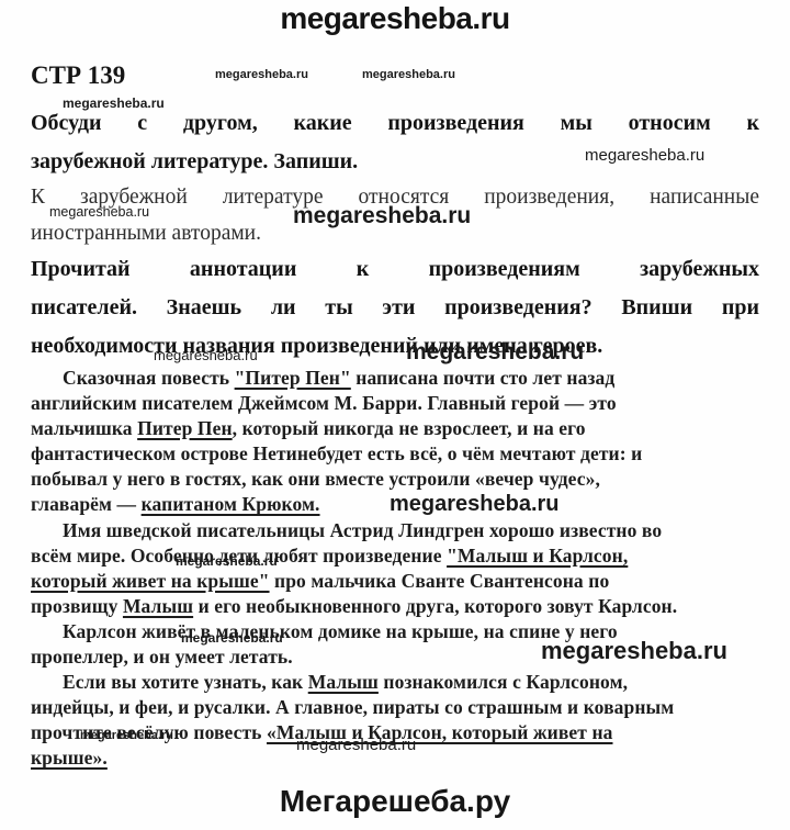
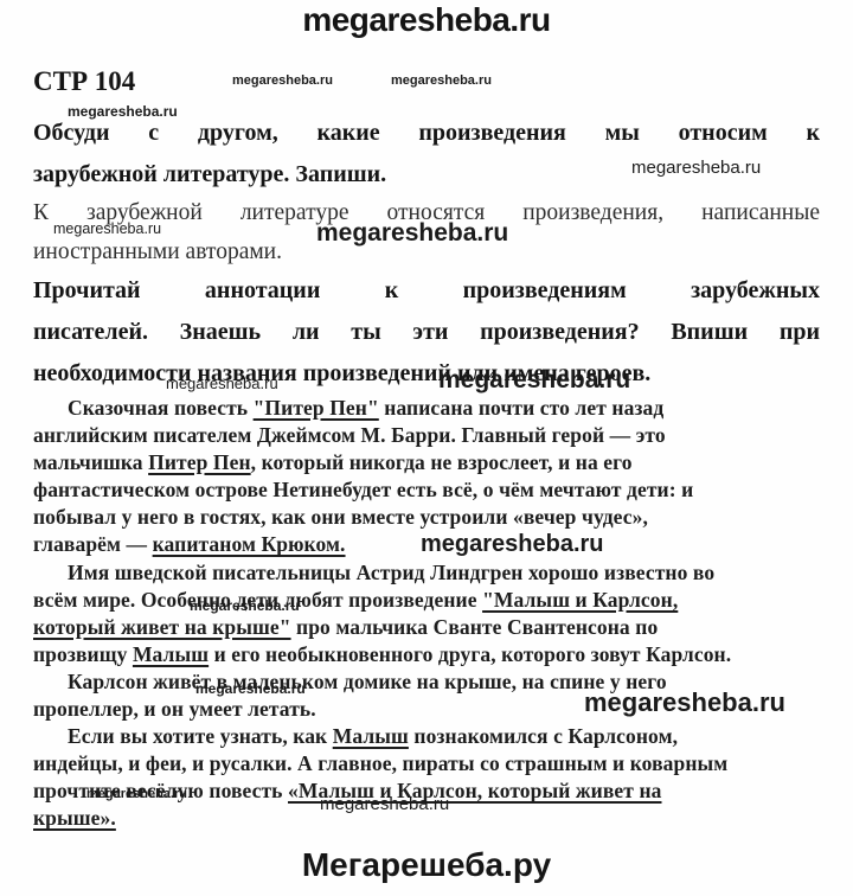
  megaresheba.ru
- СТР 139
+ СТР 104
  Обсуди с другом, какие произведения мы относим к
  зарубежной литературе. Запиши.
  К зарубежной литературе относятся произведения, написанные
  иностранными авторами.
  Прочитай аннотации к произведениям зарубежных
  писателей. Знаешь ли ты эти произведения? Впиши при
  необходимости названия произведений или имена героев.
  Сказочная повесть "Питер Пен" написана почти сто лет назад
  английским писателем Джеймсом М. Барри. Главный герой — это
  мальчишка Питер Пен, который никогда не взрослеет, и на его
  фантастическом острове Нетинебудет есть всё, о чём мечтают дети: и
  побывал у него в гостях, как они вместе устроили «вечер чудес»,
  главарём — капитаном Крюком.
  Имя шведской писательницы Астрид Линдгрен хорошо известно во
  всём мире. Особенно дети любят произведение "Малыш и Карлсон,
  который живет на крыше" про мальчика Сванте Свантенсона по
  прозвищу Малыш и его необыкновенного друга, которого зовут Карлсон.
  Карлсон живёт в маленьком домике на крыше, на спине у него
  пропеллер, и он умеет летать.
  Если вы хотите узнать, как Малыш познакомился с Карлсоном,
  индейцы, и феи, и русалки. А главное, пираты со страшным и коварным
  прочтите весёлую повесть «Малыш и Карлсон, который живет на
  крыше».
  megaresheba.ru
  megaresheba.ru
  megaresheba.ru
  megaresheba.ru
  megaresheba.ru
  megaresheba.ru
  megaresheba.ru
  megaresheba.ru
  megaresheba.ru
  megaresheba.ru
  megaresheba.ru
  megaresheba.ru
  megaresheba.ru
  megaresheba.ru
  Мегарешеба.ру
